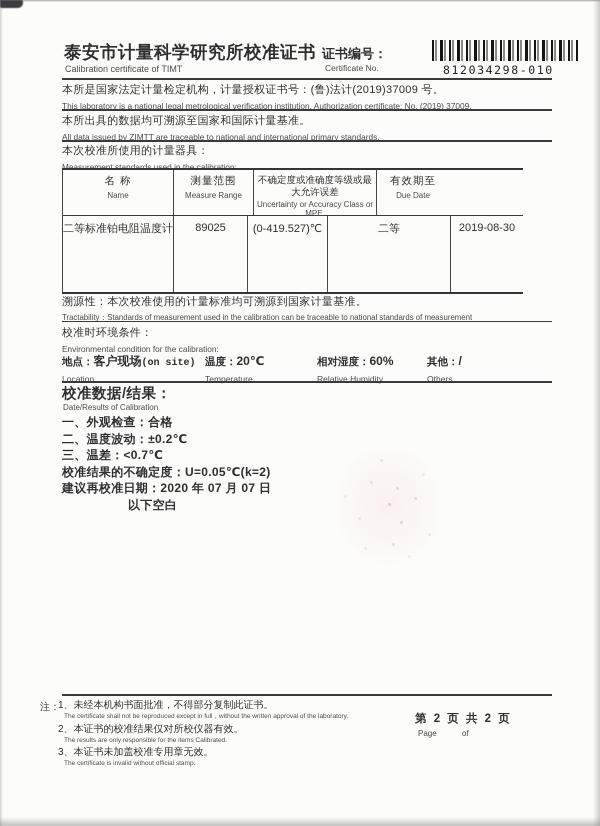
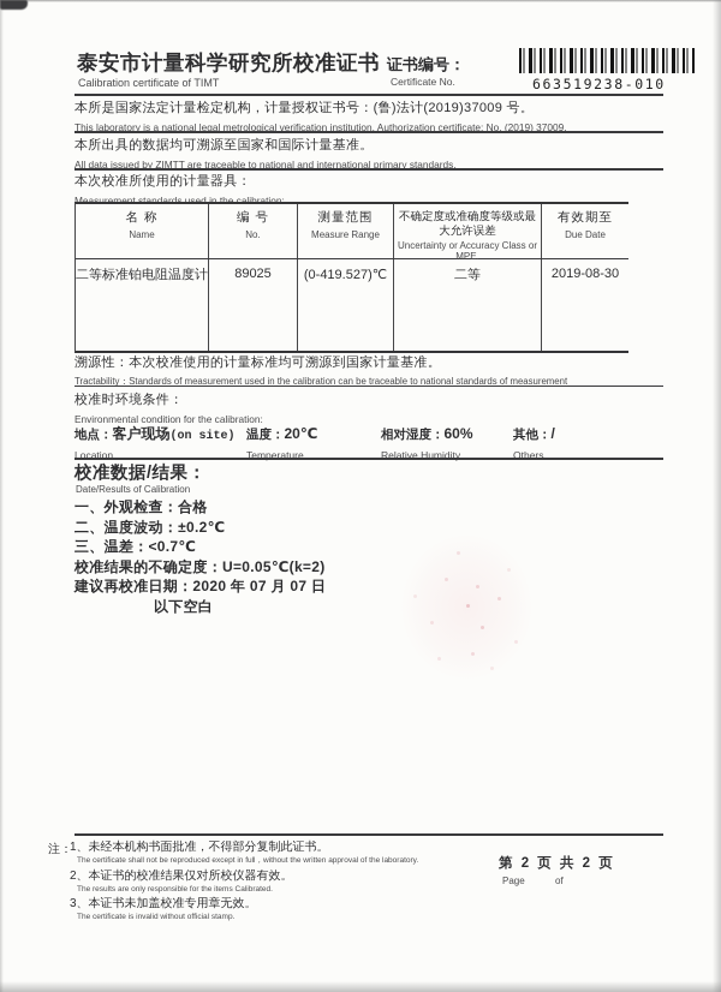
  泰安市计量科学研究所校准证书
  Calibration certificate of TIMT
  证书编号：
  Certificate No.
- 812034298-010
+ 663519238-010
  本所是国家法定计量检定机构，计量授权证书号：(鲁)法计(2019)37009 号。
  This laboratory is a national legal metrological verification institution. Authorization certificate: No. (2019) 37009.
  本所出具的数据均可溯源至国家和国际计量基准。
  All data issued by ZIMTT are traceable to national and international primary standards.
  本次校准所使用的计量器具：
  Measurement standards used in the calibration:
  名 称
  Name
+ 编 号
+ No.
  测量范围
  Measure Range
  不确定度或准确度等级或最大允许误差
  Uncertainty or Accuracy Class or MPE.
  有效期至
  Due Date
  二等标准铂电阻温度计
  89025
  (0-419.527)℃
  二等
  2019-08-30
  溯源性：本次校准使用的计量标准均可溯源到国家计量基准。
  Tractability：Standards of measurement used in the calibration can be traceable to national standards of measurement
  校准时环境条件：
  Environmental condition for the calibration:
  地点：客户现场(on site)
  Location
  温度：20℃
  Temperature
  相对湿度：60%
  Relative Humidity
  其他：/
  Others
  校准数据/结果：
  Date/Results of Calibration
  一、外观检查：合格
  二、温度波动：±0.2℃
  三、温差：<0.7℃
  校准结果的不确定度：U=0.05℃(k=2)
  建议再校准日期：2020 年 07 月 07 日
  以下空白
  注：
  1、未经本机构书面批准，不得部分复制此证书。
  2、本证书的校准结果仅对所校仪器有效。
  3、本证书未加盖校准专用章无效。
  第 2 页 共 2 页
  Page
  of
